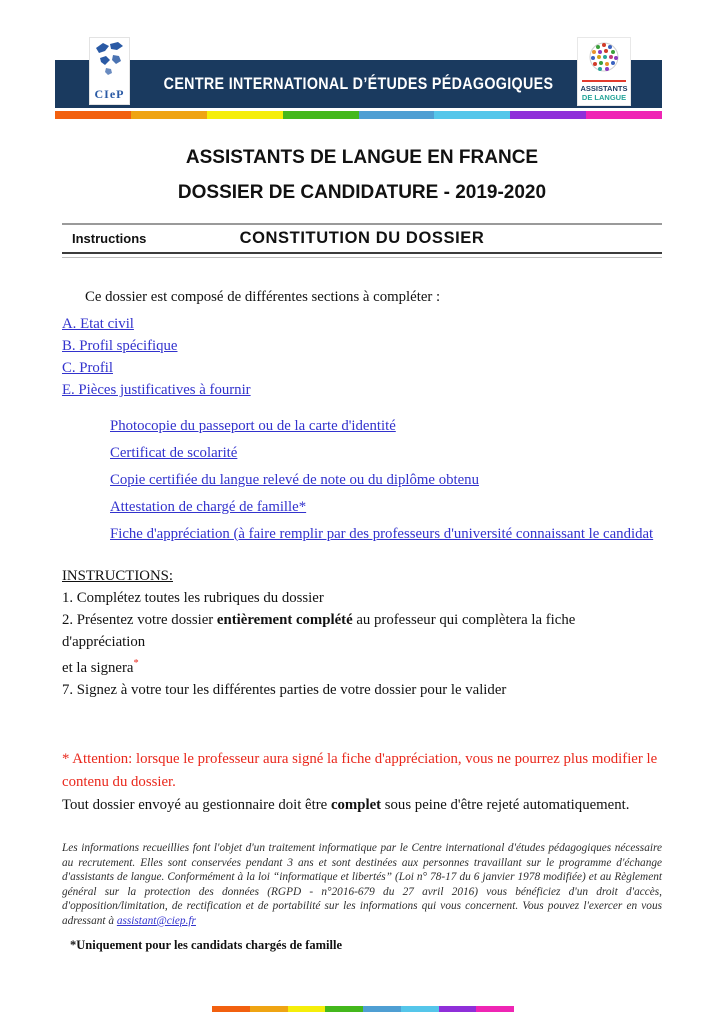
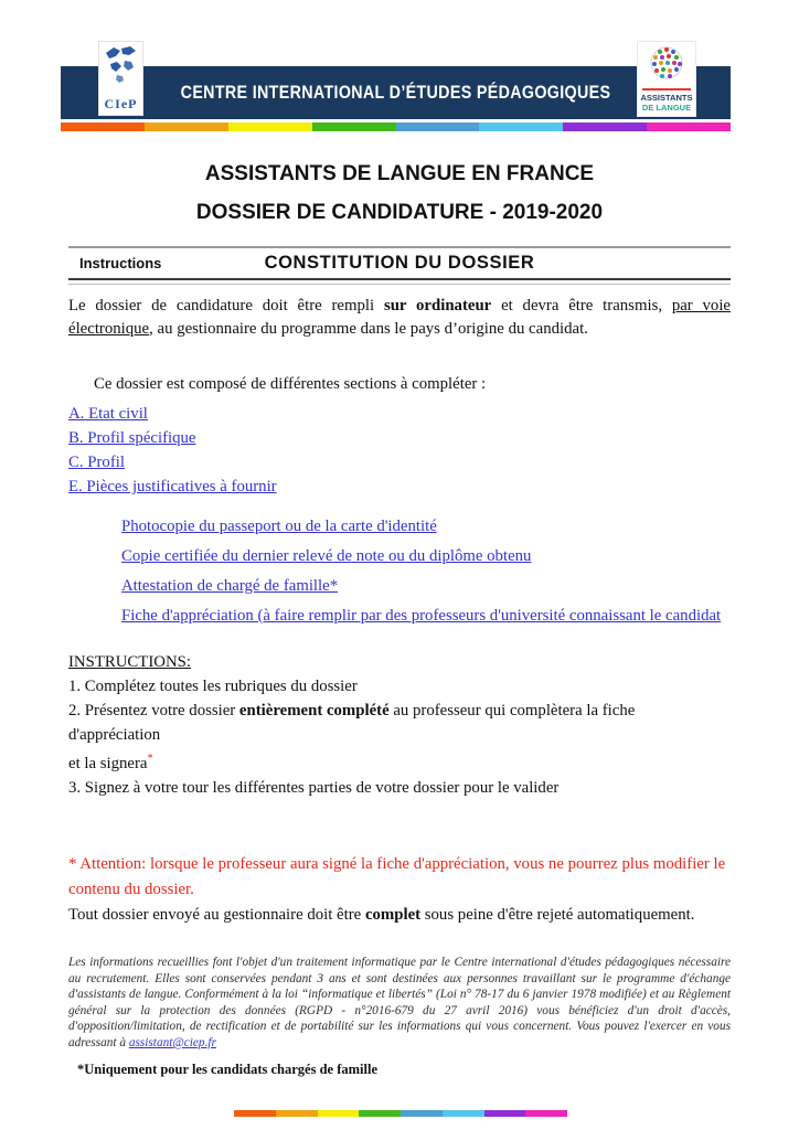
  CENTRE INTERNATIONAL D’ÉTUDES PÉDAGOGIQUES
  CIeP
  ASSISTANTS
  DE LANGUE
  ASSISTANTS DE LANGUE EN FRANCE
  DOSSIER DE CANDIDATURE - 2019-2020
  Instructions
  CONSTITUTION DU DOSSIER
+ Le dossier de candidature doit être rempli sur ordinateur et devra être transmis, par voie électronique, au gestionnaire du programme dans le pays d’origine du candidat.
  Ce dossier est composé de différentes sections à compléter :
  A. Etat civil
  B. Profil spécifique
  C. Profil
  E. Pièces justificatives à fournir
  Photocopie du passeport ou de la carte d'identité
- Certificat de scolarité
- Copie certifiée du langue relevé de note ou du diplôme obtenu
+ Copie certifiée du dernier relevé de note ou du diplôme obtenu
  Attestation de chargé de famille*
  Fiche d'appréciation (à faire remplir par des professeurs d'université connaissant le candidat
  INSTRUCTIONS:
  1. Complétez toutes les rubriques du dossier
  2. Présentez votre dossier entièrement complété au professeur qui complètera la fiche d'appréciation
  et la signera*
- 7. Signez à votre tour les différentes parties de votre dossier pour le valider
+ 3. Signez à votre tour les différentes parties de votre dossier pour le valider
  * Attention: lorsque le professeur aura signé la fiche d'appréciation, vous ne pourrez plus modifier le
  contenu du dossier.
  Tout dossier envoyé au gestionnaire doit être complet sous peine d'être rejeté automatiquement.
  Les informations recueillies font l'objet d'un traitement informatique par le Centre international d'études pédagogiques nécessaire au recrutement. Elles sont conservées pendant 3 ans et sont destinées aux personnes travaillant sur le programme d'échange d'assistants de langue. Conformément à la loi “informatique et libertés” (Loi n° 78-17 du 6 janvier 1978 modifiée) et au Règlement général sur la protection des données (RGPD - n°2016-679 du 27 avril 2016) vous bénéficiez d'un droit d'accès, d'opposition/limitation, de rectification et de portabilité sur les informations qui vous concernent. Vous pouvez l'exercer en vous adressant à assistant@ciep.fr
  *Uniquement pour les candidats chargés de famille
